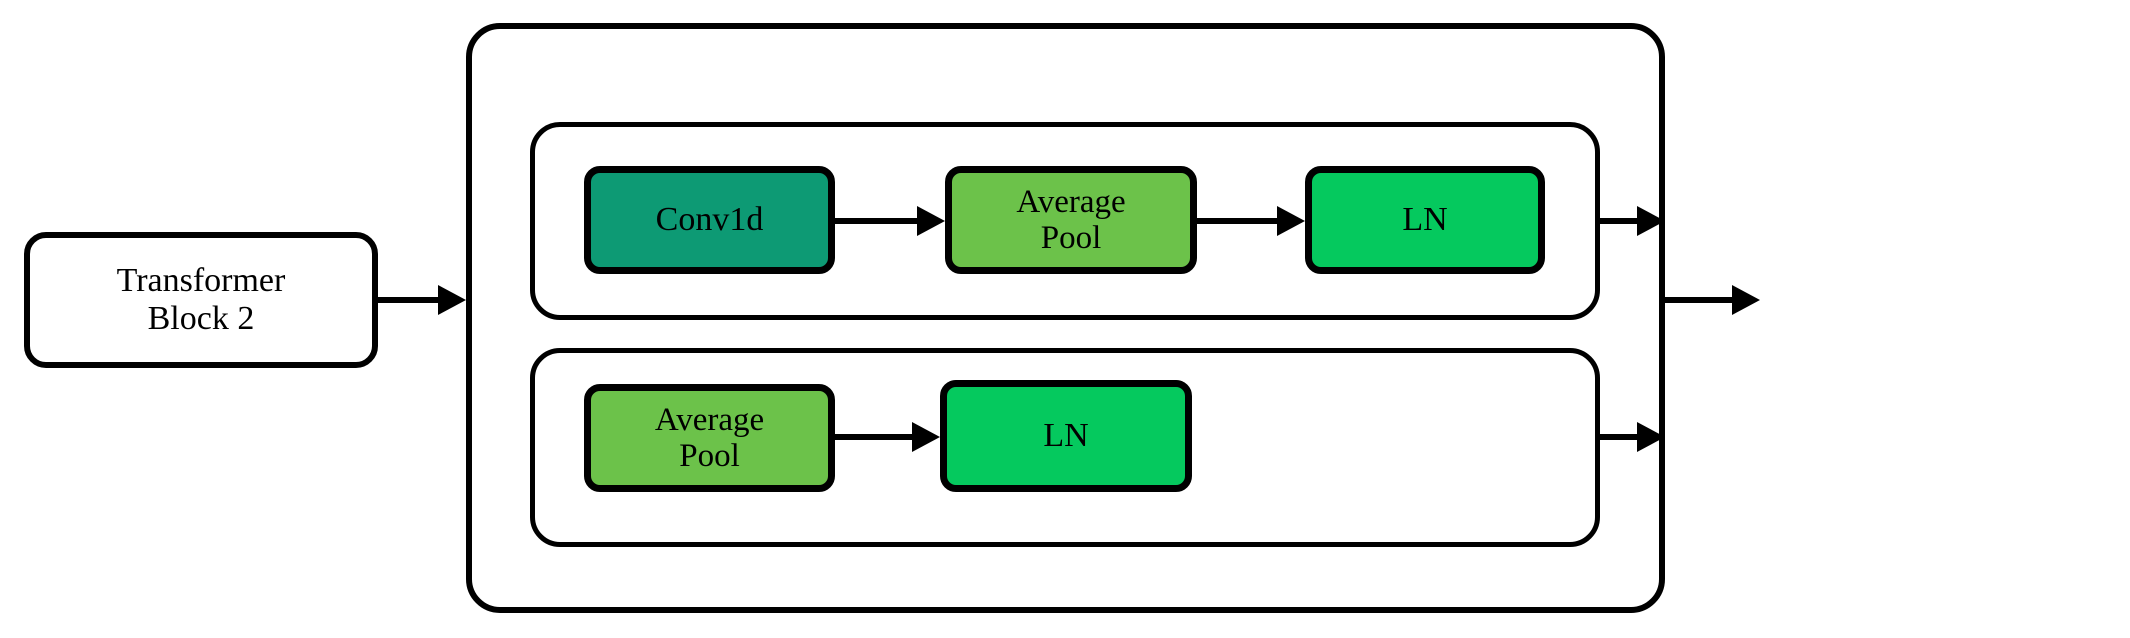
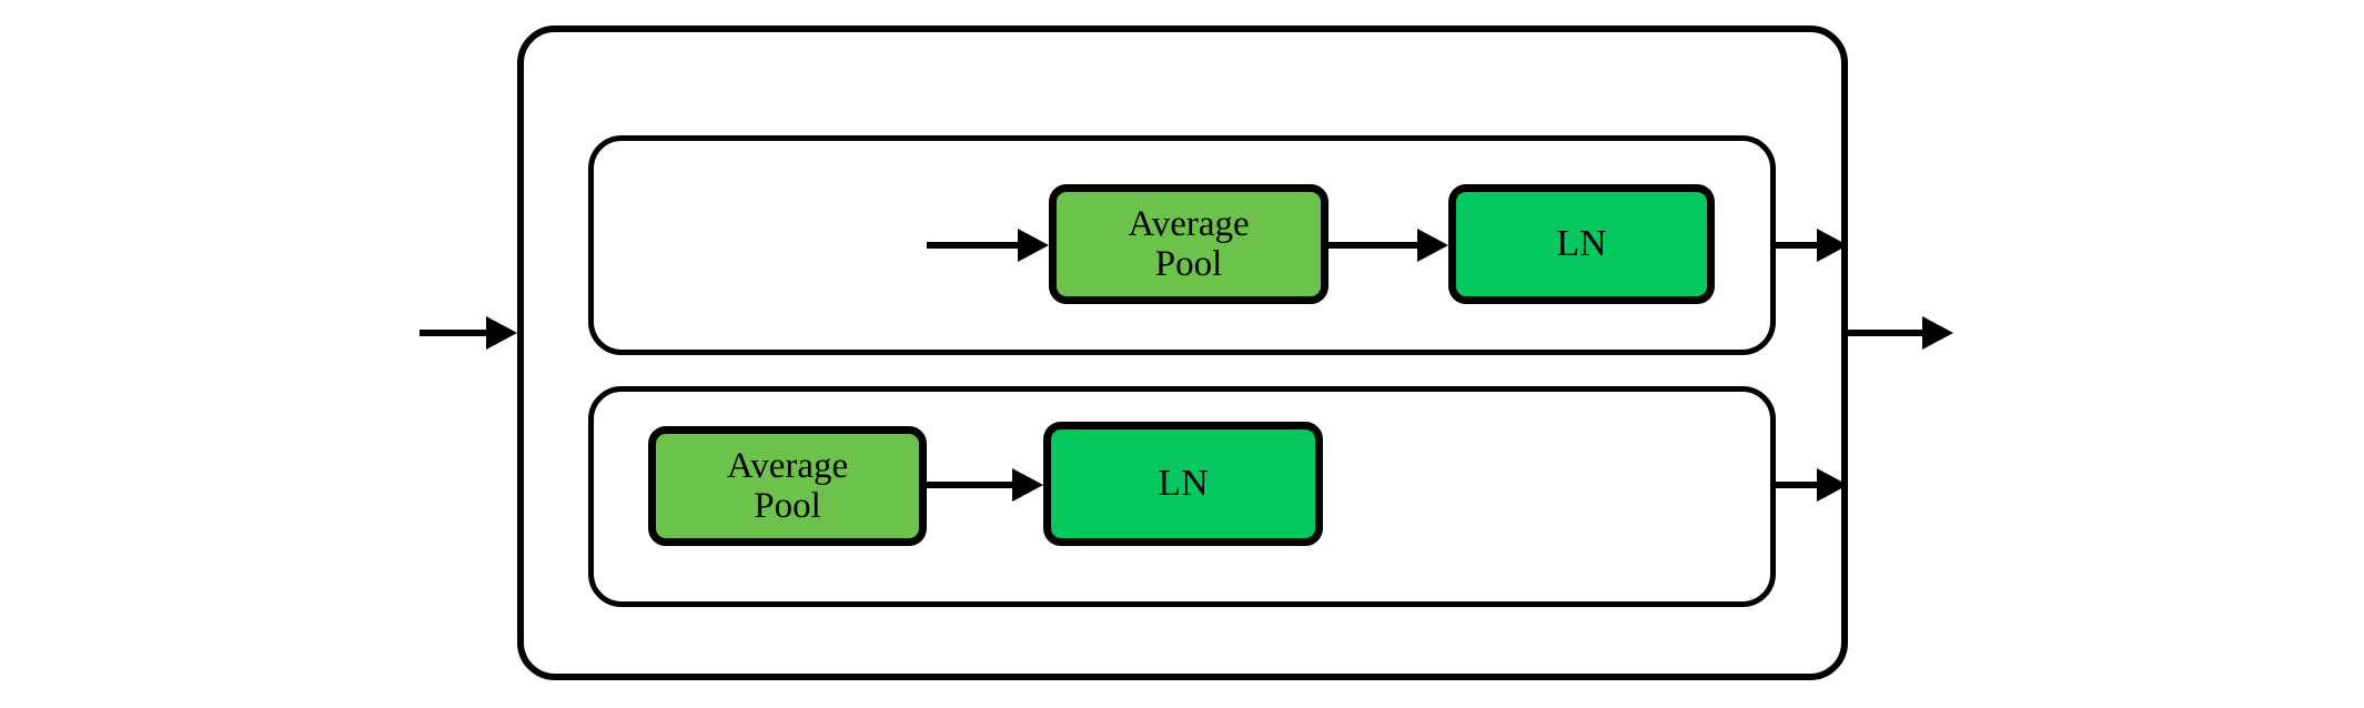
- Transformer
- Block 2
- Conv1d
  Average
  Pool
  LN
  Average
  Pool
  LN
